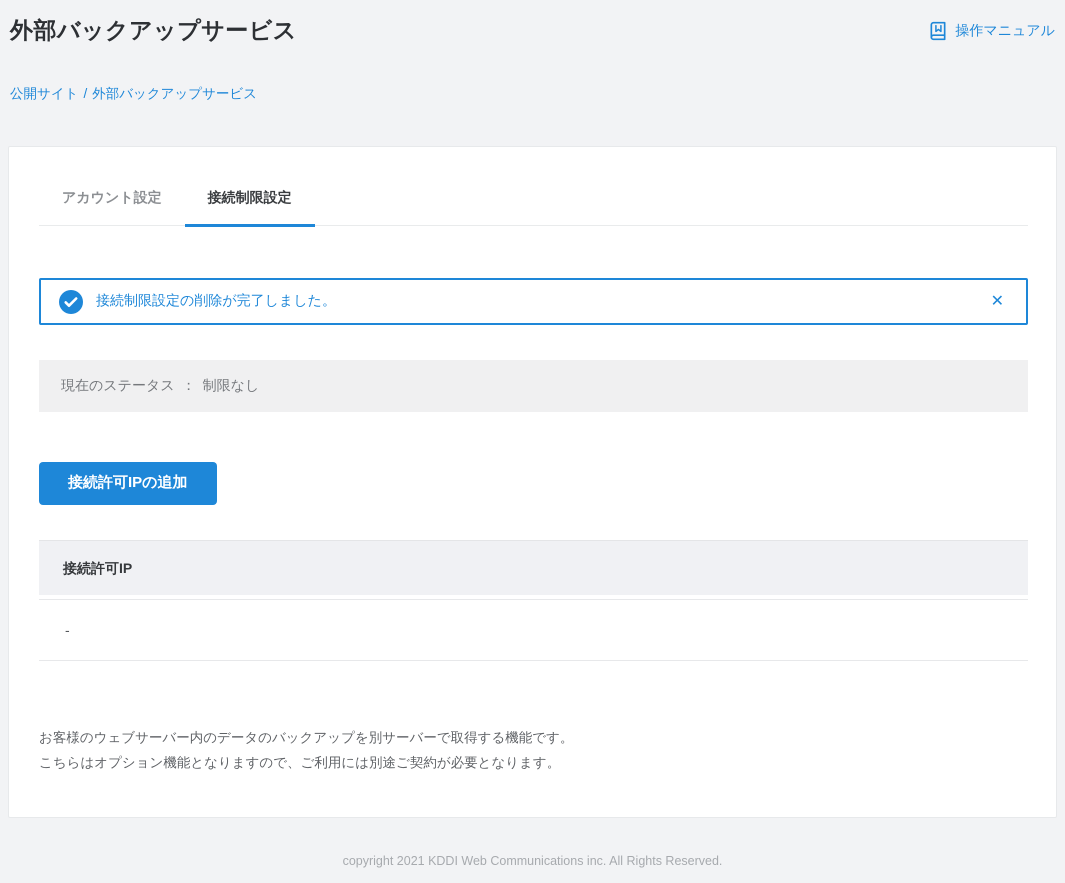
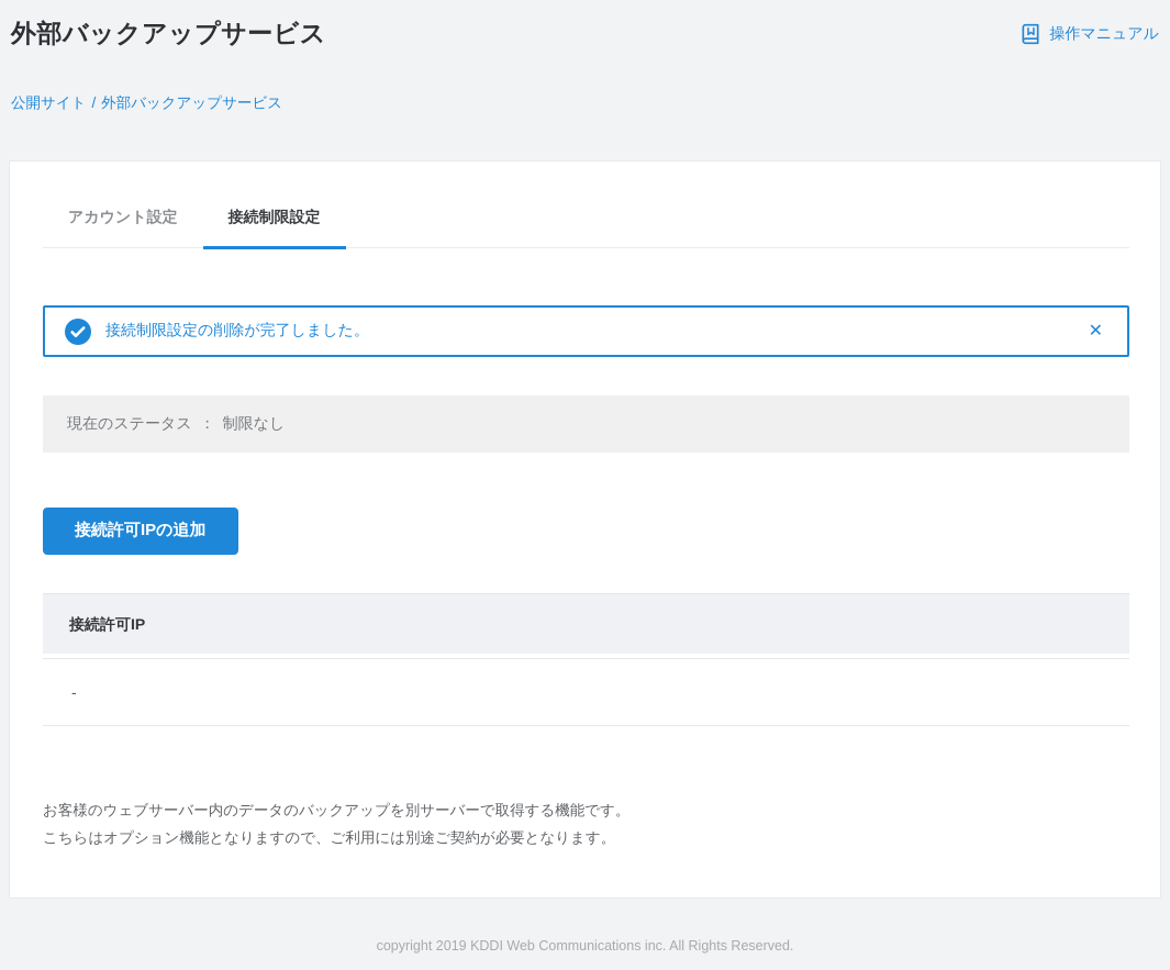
  外部バックアップサービス
  操作マニュアル
  公開サイト / 外部バックアップサービス
  アカウント設定
  接続制限設定
  接続制限設定の削除が完了しました。
  ✕
  現在のステータス
  ：
  制限なし
  接続許可IPの追加
  接続許可IP
  -
  お客様のウェブサーバー内のデータのバックアップを別サーバーで取得する機能です。
  こちらはオプション機能となりますので、ご利用には別途ご契約が必要となります。
- copyright 2021 KDDI Web Communications inc. All Rights Reserved.
+ copyright 2019 KDDI Web Communications inc. All Rights Reserved.
